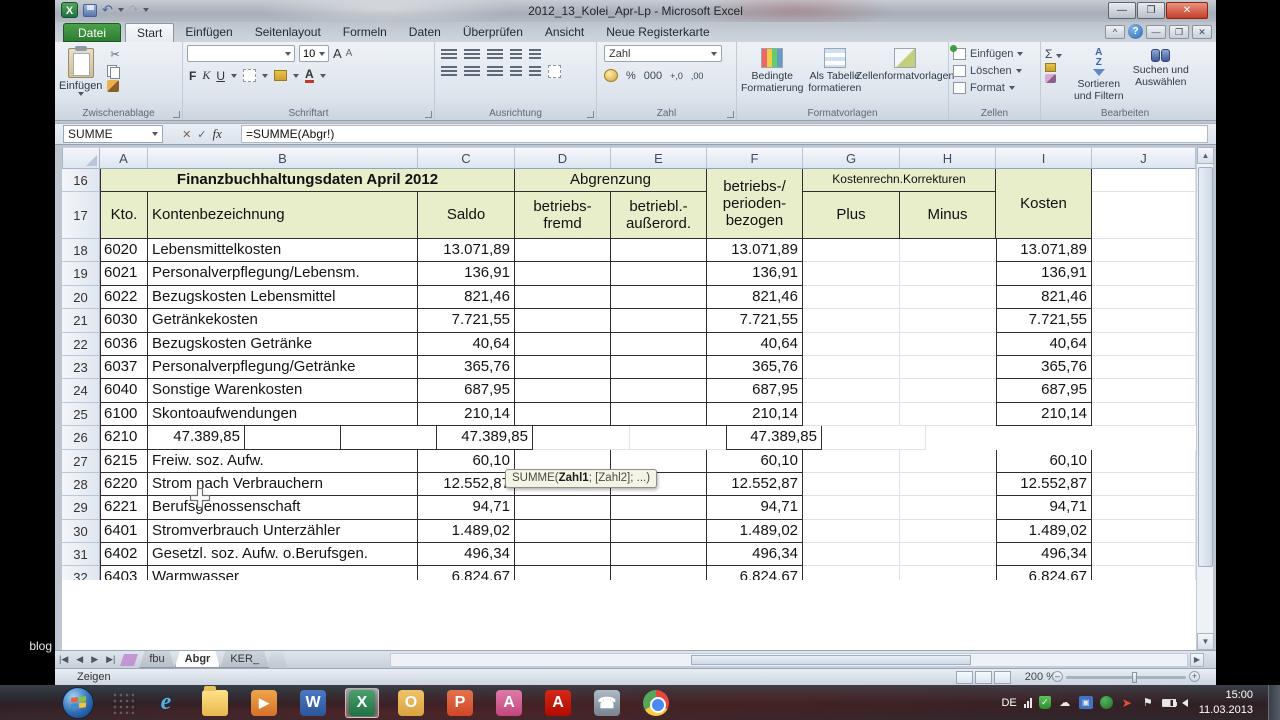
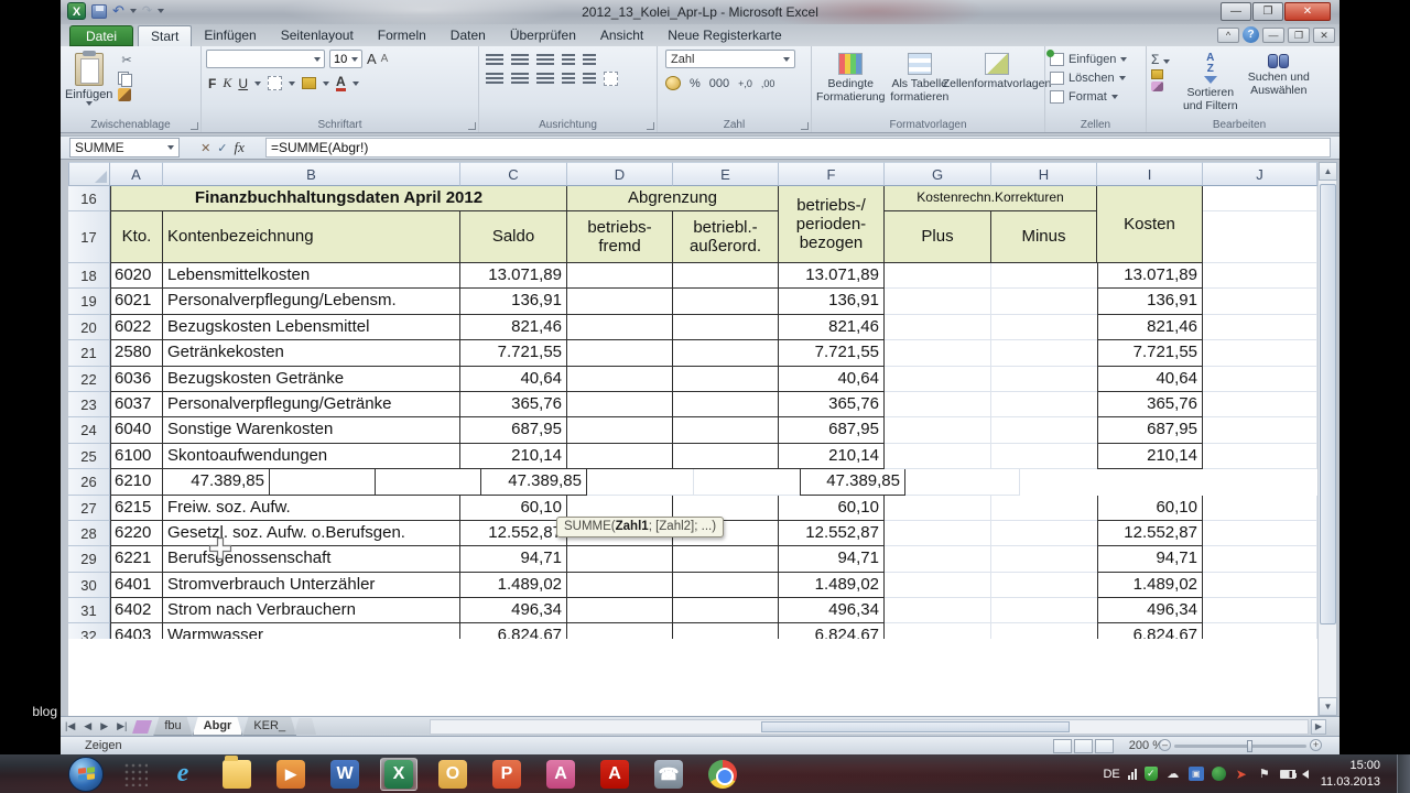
  X
  ↶
  ↷
  2012_13_Kolei_Apr-Lp - Microsoft Excel
  —
  ❐
  ✕
  Datei
  Start
  Einfügen
  Seitenlayout
  Formeln
  Daten
  Überprüfen
  Ansicht
  Neue Registerkarte
  ^
  ?
  —
  ❐
  ✕
  Einfügen
  ✂
  Zwischenablage
  10
  A
  A
  F
  K
  U
  A
  Schriftart
  Ausrichtung
  Zahl
  %
  000
  +,0
  ,00
  Zahl
  Bedingte
  Formatierung
  Als Tabelle
  formatieren
  Zellenformatvorlagen
  Formatvorlagen
  Einfügen
  Löschen
  Format
  Zellen
  Σ
  A
  Z
  Sortieren
  und Filtern
  Suchen und
  Auswählen
  Bearbeiten
  SUMME
  ✕
  ✓
  fx
  =SUMME(Abgr!)
  A
  B
  C
  D
  E
  F
  G
  H
  I
  J
  16
  17
  Finanzbuchhaltungsdaten April 2012
  Kto.
  Kontenbezeichnung
  Saldo
  Abgrenzung
  betriebs-
  fremd
  betriebl.-
  außerord.
  betriebs-/
  perioden-
  bezogen
  Kostenrechn.Korrekturen
  Plus
  Minus
  Kosten
  18
  6020
  Lebensmittelkosten
  13.071,89
  13.071,89
  13.071,89
  19
  6021
  Personalverpflegung/Lebensm.
  136,91
  136,91
  136,91
  20
  6022
  Bezugskosten Lebensmittel
  821,46
  821,46
  821,46
  21
- 6030
+ 2580
  Getränkekosten
  7.721,55
  7.721,55
  7.721,55
  22
  6036
  Bezugskosten Getränke
  40,64
  40,64
  40,64
  23
  6037
  Personalverpflegung/Getränke
  365,76
  365,76
  365,76
  24
  6040
  Sonstige Warenkosten
  687,95
  687,95
  687,95
  25
  6100
  Skontoaufwendungen
  210,14
  210,14
  210,14
  26
  6210
  47.389,85
  47.389,85
  47.389,85
  27
  6215
  Freiw. soz. Aufw.
  60,10
  60,10
  60,10
  28
  6220
- Strom nach Verbrauchern
+ Gesetzl. soz. Aufw. o.Berufsgen.
  12.552,8
  12.552,87
  12.552,87
  29
  6221
  Berufsenossenschaft
  94,71
  94,71
  94,71
  30
  6401
  Stromverbrauch Unterzähler
  1.489,02
  1.489,02
  1.489,02
  31
  6402
- Gesetzl. soz. Aufw. o.Berufsgen.
+ Strom nach Verbrauchern
  496,34
  496,34
  496,34
  32
  6403
  Warmwasser
  6.824,67
  6.824,67
  6.824,67
  ▲
  ▼
  |◀
  ◀
  ▶
  ▶|
  fbu
  Abgr
  KER_
  ▶
  Zeigen
  200
  –
  +
  SUMME(Zahl1; [Zahl2]; ...)
  blog
  e
  ▶
  W
  X
  O
  P
  A
  A
  ☎
  DE
  ✓
  ☁
  ▣
  ➤
  ⚑
  15:00
  11.03.2013
